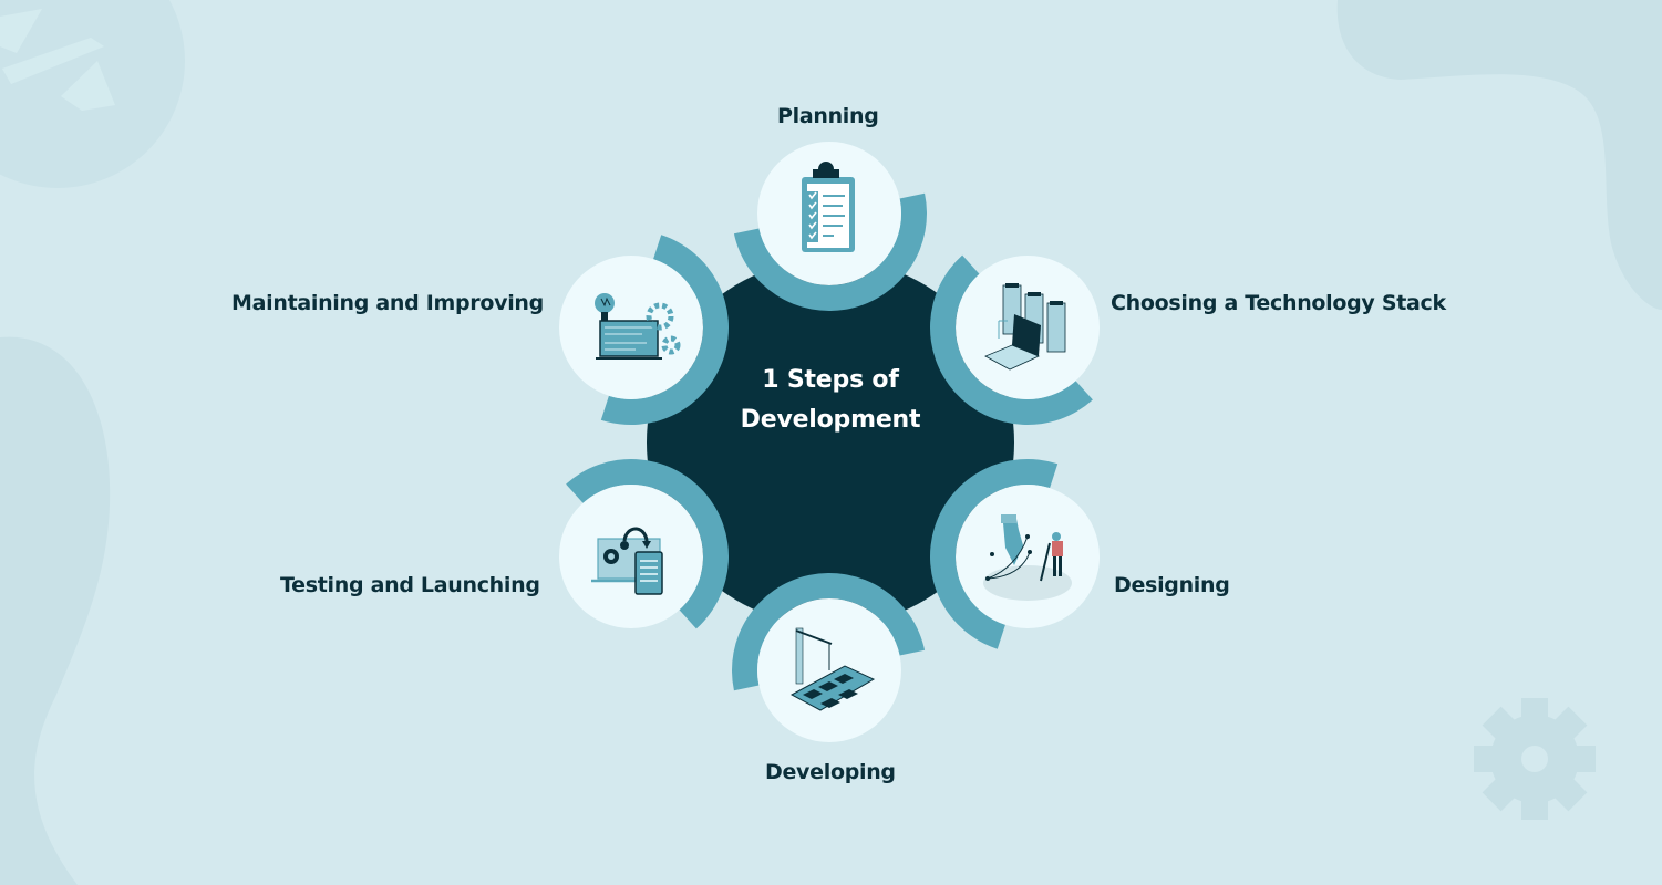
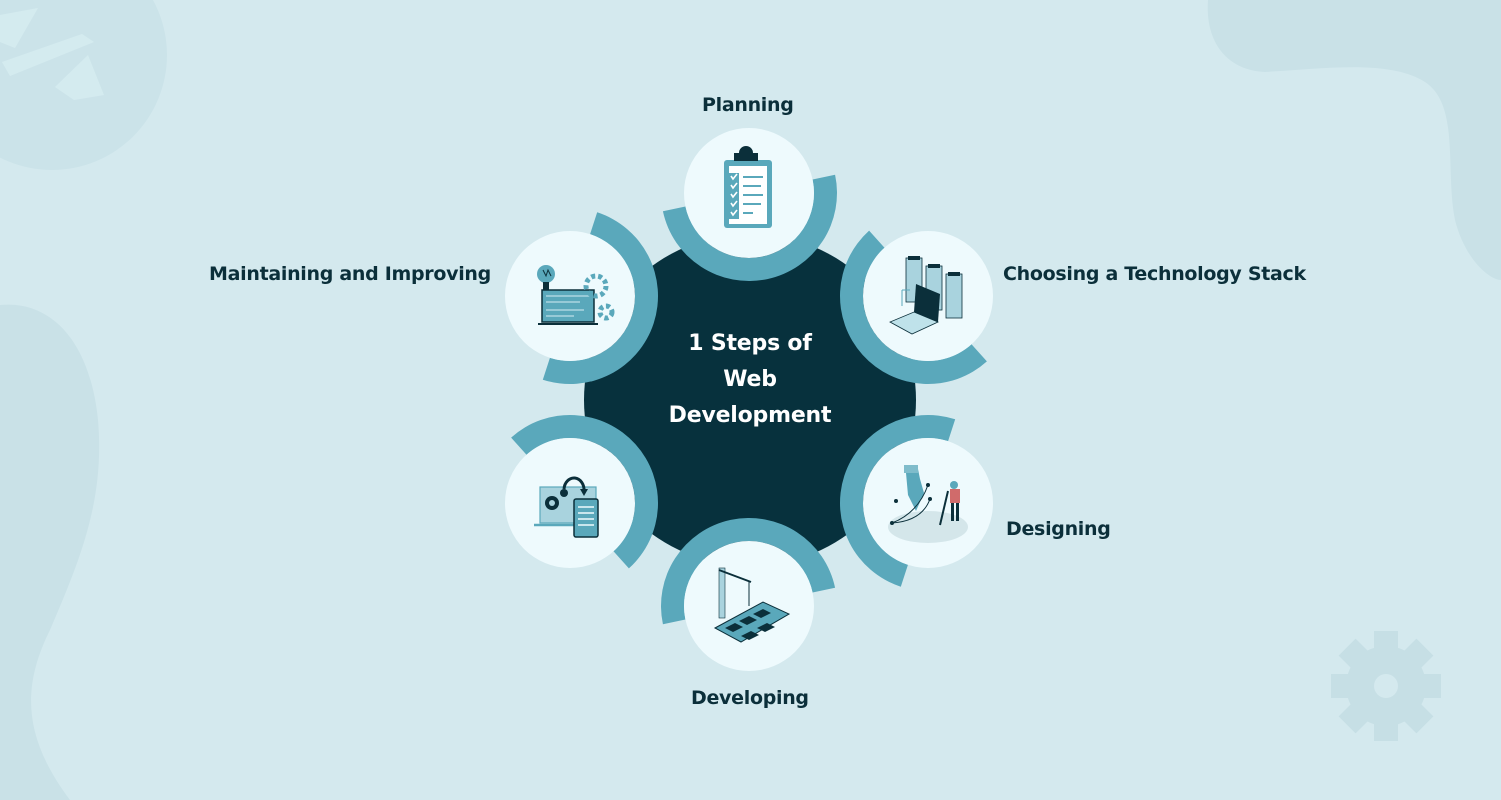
  1 Steps of
+ Web
  Development
  Planning
  Choosing a Technology Stack
  Designing
  Developing
- Testing and Launching
  Maintaining and Improving
